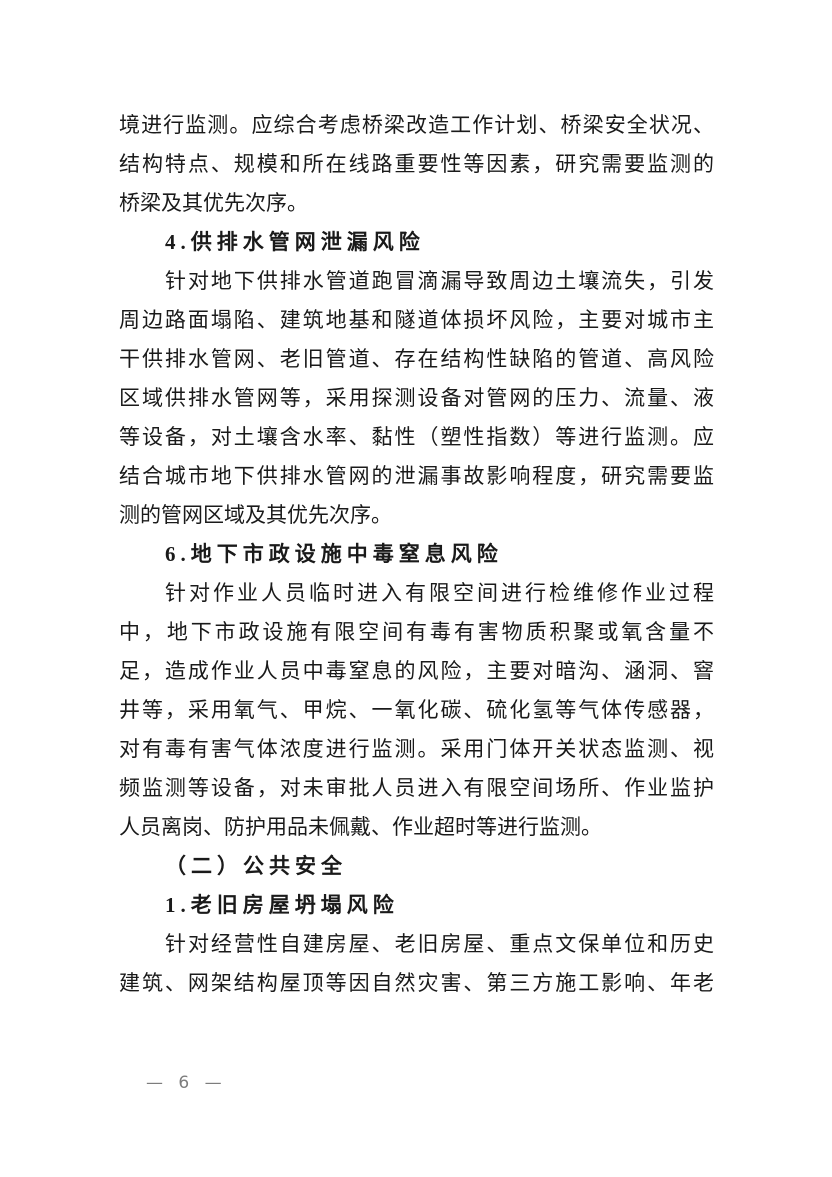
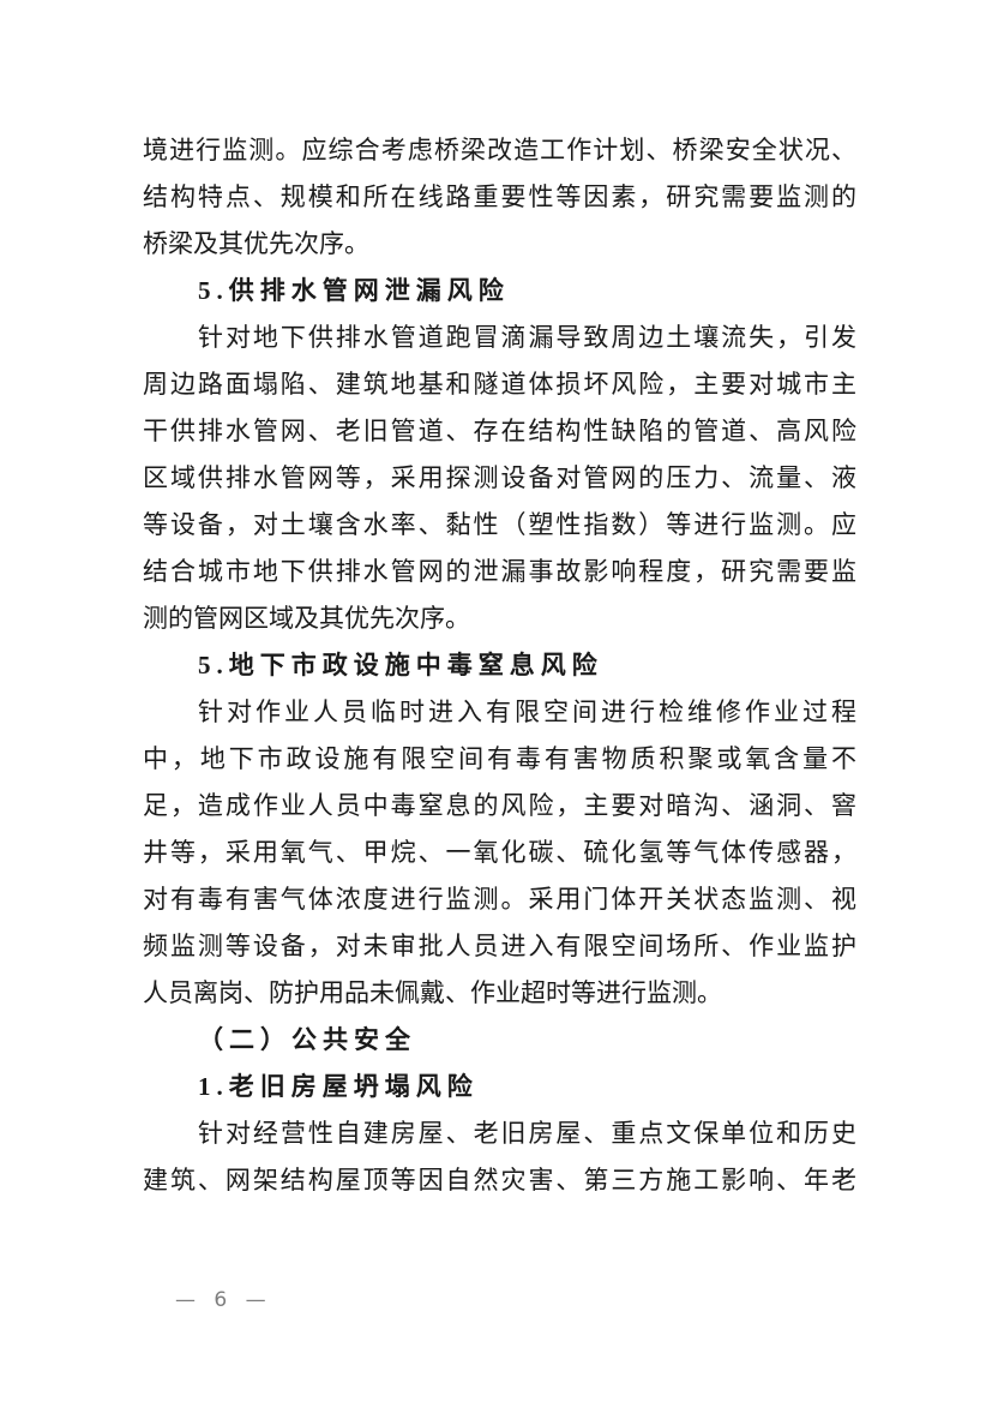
  境进行监测。应综合考虑桥梁改造工作计划、桥梁安全状况、
  结构特点、规模和所在线路重要性等因素，研究需要监测的
  桥梁及其优先次序。
- 4.供排水管网泄漏风险
+ 5.供排水管网泄漏风险
  针对地下供排水管道跑冒滴漏导致周边土壤流失，引发
  周边路面塌陷、建筑地基和隧道体损坏风险，主要对城市主
  干供排水管网、老旧管道、存在结构性缺陷的管道、高风险
  区域供排水管网等，采用探测设备对管网的压力、流量、液
  等设备，对土壤含水率、黏性（塑性指数）等进行监测。应
  结合城市地下供排水管网的泄漏事故影响程度，研究需要监
  测的管网区域及其优先次序。
- 6.地下市政设施中毒窒息风险
+ 5.地下市政设施中毒窒息风险
  针对作业人员临时进入有限空间进行检维修作业过程
  中，地下市政设施有限空间有毒有害物质积聚或氧含量不
  足，造成作业人员中毒窒息的风险，主要对暗沟、涵洞、窨
  井等，采用氧气、甲烷、一氧化碳、硫化氢等气体传感器，
  对有毒有害气体浓度进行监测。采用门体开关状态监测、视
  频监测等设备，对未审批人员进入有限空间场所、作业监护
  人员离岗、防护用品未佩戴、作业超时等进行监测。
  （二）公共安全
  1.老旧房屋坍塌风险
  针对经营性自建房屋、老旧房屋、重点文保单位和历史
  建筑、网架结构屋顶等因自然灾害、第三方施工影响、年老
  — 6 —
